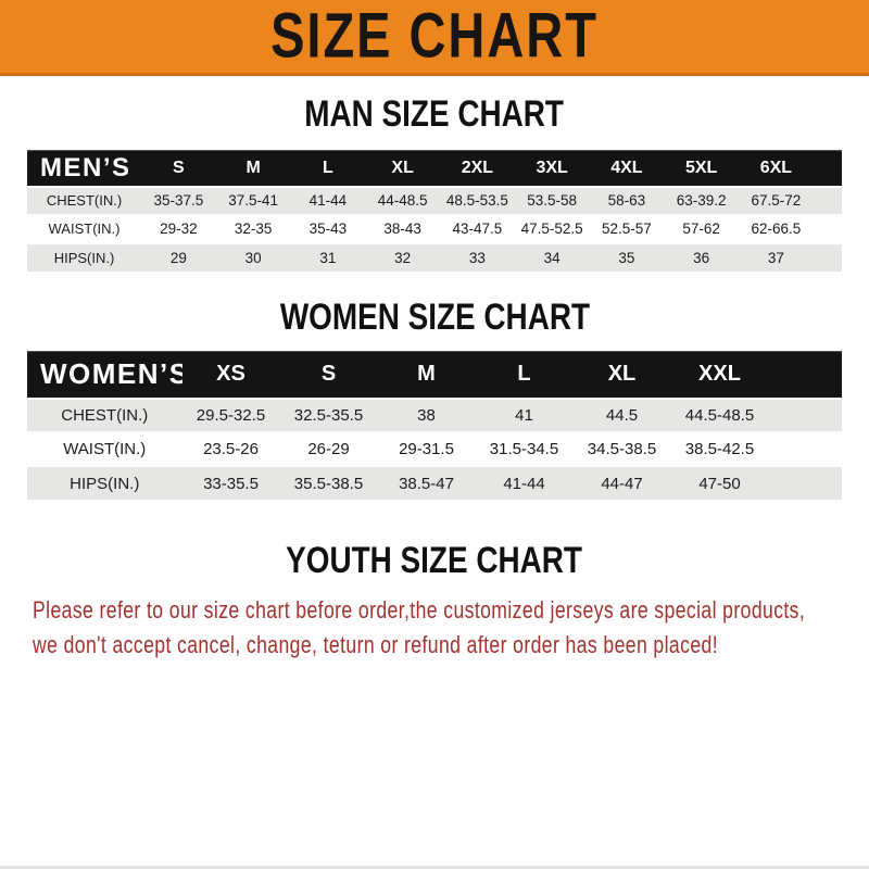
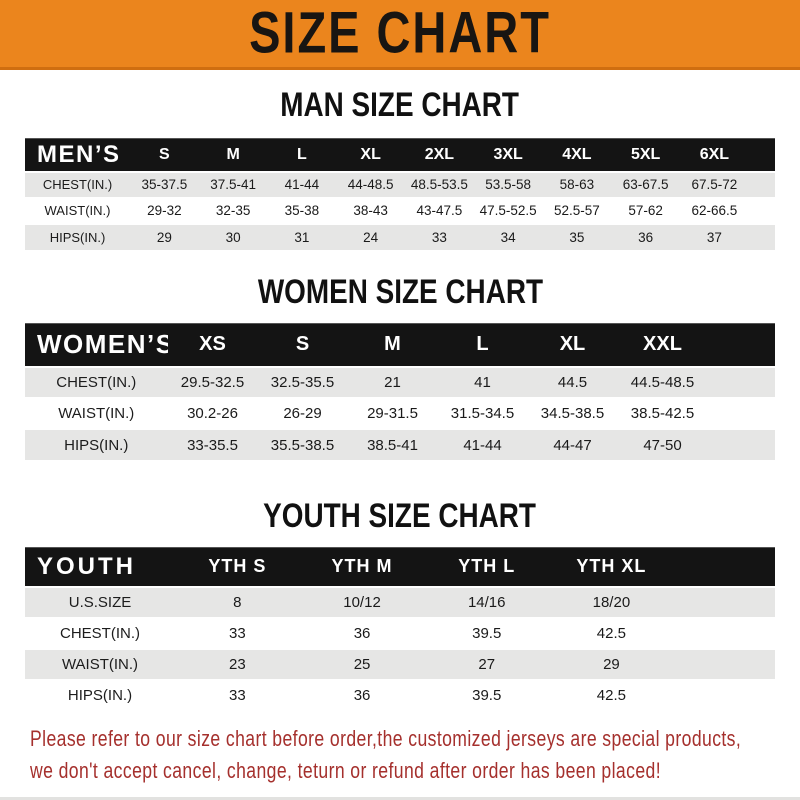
  SIZE CHART
  MAN SIZE CHART
  MEN’S	S	M	L	XL	2XL	3XL	4XL	5XL	6XL
- CHEST(IN.)	35-37.5	37.5-41	41-44	44-48.5	48.5-53.5	53.5-58	58-63	63-39.2	67.5-72
+ CHEST(IN.)	35-37.5	37.5-41	41-44	44-48.5	48.5-53.5	53.5-58	58-63	63-67.5	67.5-72
- WAIST(IN.)	29-32	32-35	35-43	38-43	43-47.5	47.5-52.5	52.5-57	57-62	62-66.5
+ WAIST(IN.)	29-32	32-35	35-38	38-43	43-47.5	47.5-52.5	52.5-57	57-62	62-66.5
- HIPS(IN.)	29	30	31	32	33	34	35	36	37
+ HIPS(IN.)	29	30	31	24	33	34	35	36	37
  WOMEN SIZE CHART
  WOMEN’S	XS	S	M	L	XL	XXL
- CHEST(IN.)	29.5-32.5	32.5-35.5	38	41	44.5	44.5-48.5
+ CHEST(IN.)	29.5-32.5	32.5-35.5	21	41	44.5	44.5-48.5
- WAIST(IN.)	23.5-26	26-29	29-31.5	31.5-34.5	34.5-38.5	38.5-42.5
+ WAIST(IN.)	30.2-26	26-29	29-31.5	31.5-34.5	34.5-38.5	38.5-42.5
- HIPS(IN.)	33-35.5	35.5-38.5	38.5-47	41-44	44-47	47-50
+ HIPS(IN.)	33-35.5	35.5-38.5	38.5-41	41-44	44-47	47-50
  YOUTH SIZE CHART
+ YOUTH	YTH S	YTH M	YTH L	YTH XL
+ U.S.SIZE	8	10/12	14/16	18/20
+ CHEST(IN.)	33	36	39.5	42.5
+ WAIST(IN.)	23	25	27	29
+ HIPS(IN.)	33	36	39.5	42.5
  Please refer to our size chart before order,the customized jerseys are special products,
  we don't accept cancel, change, teturn or refund after order has been placed!
